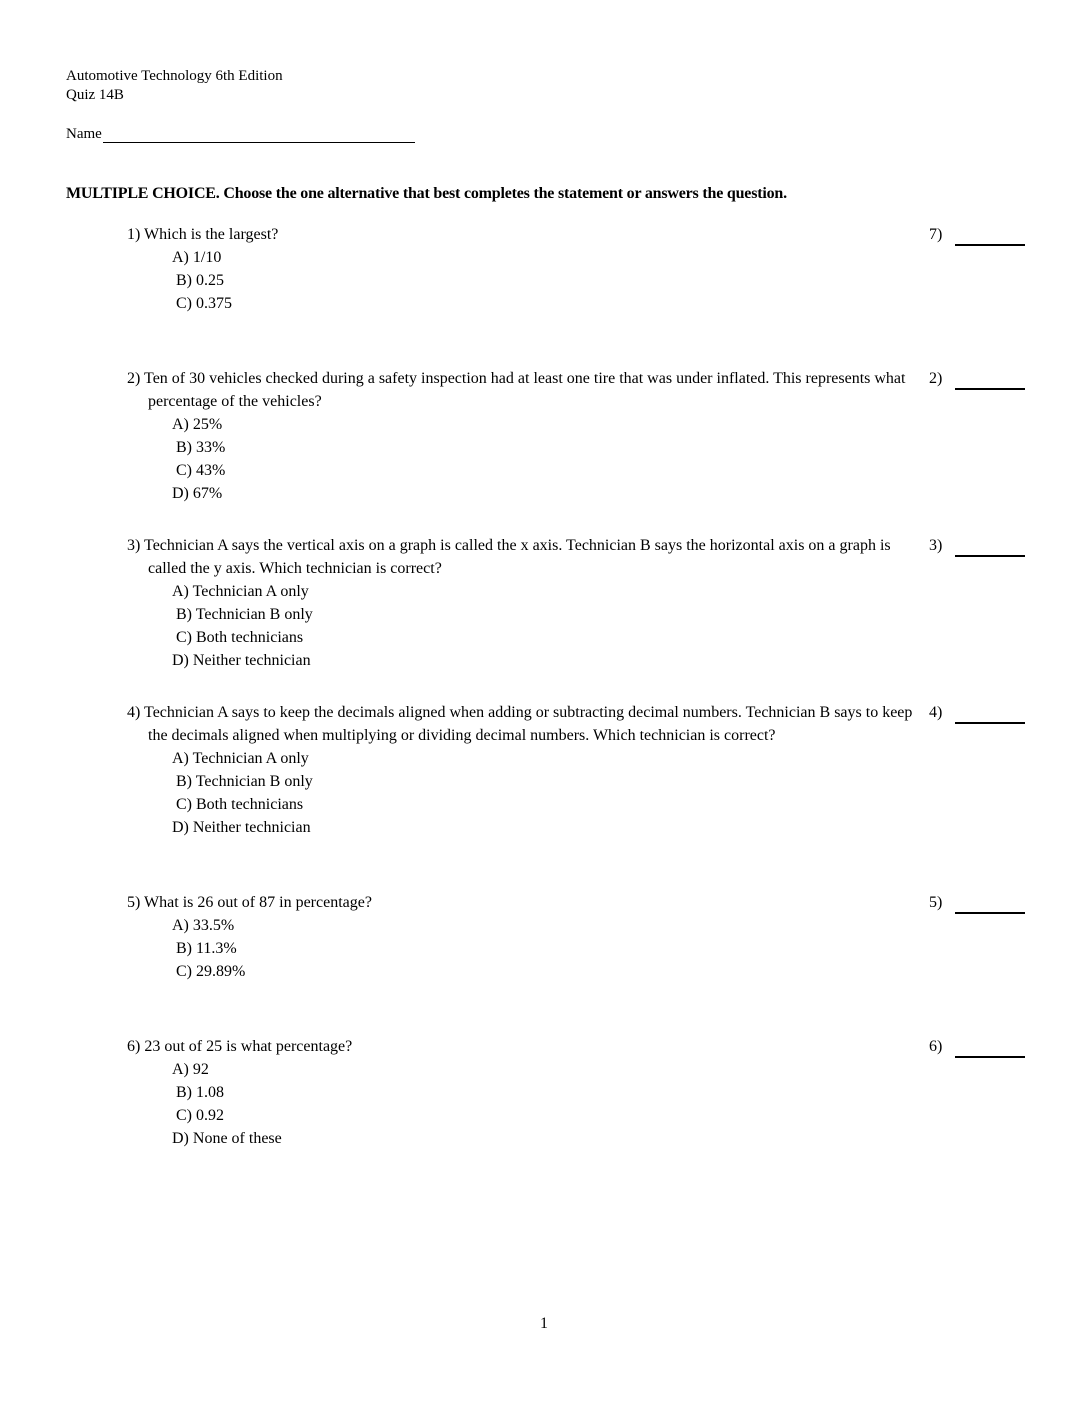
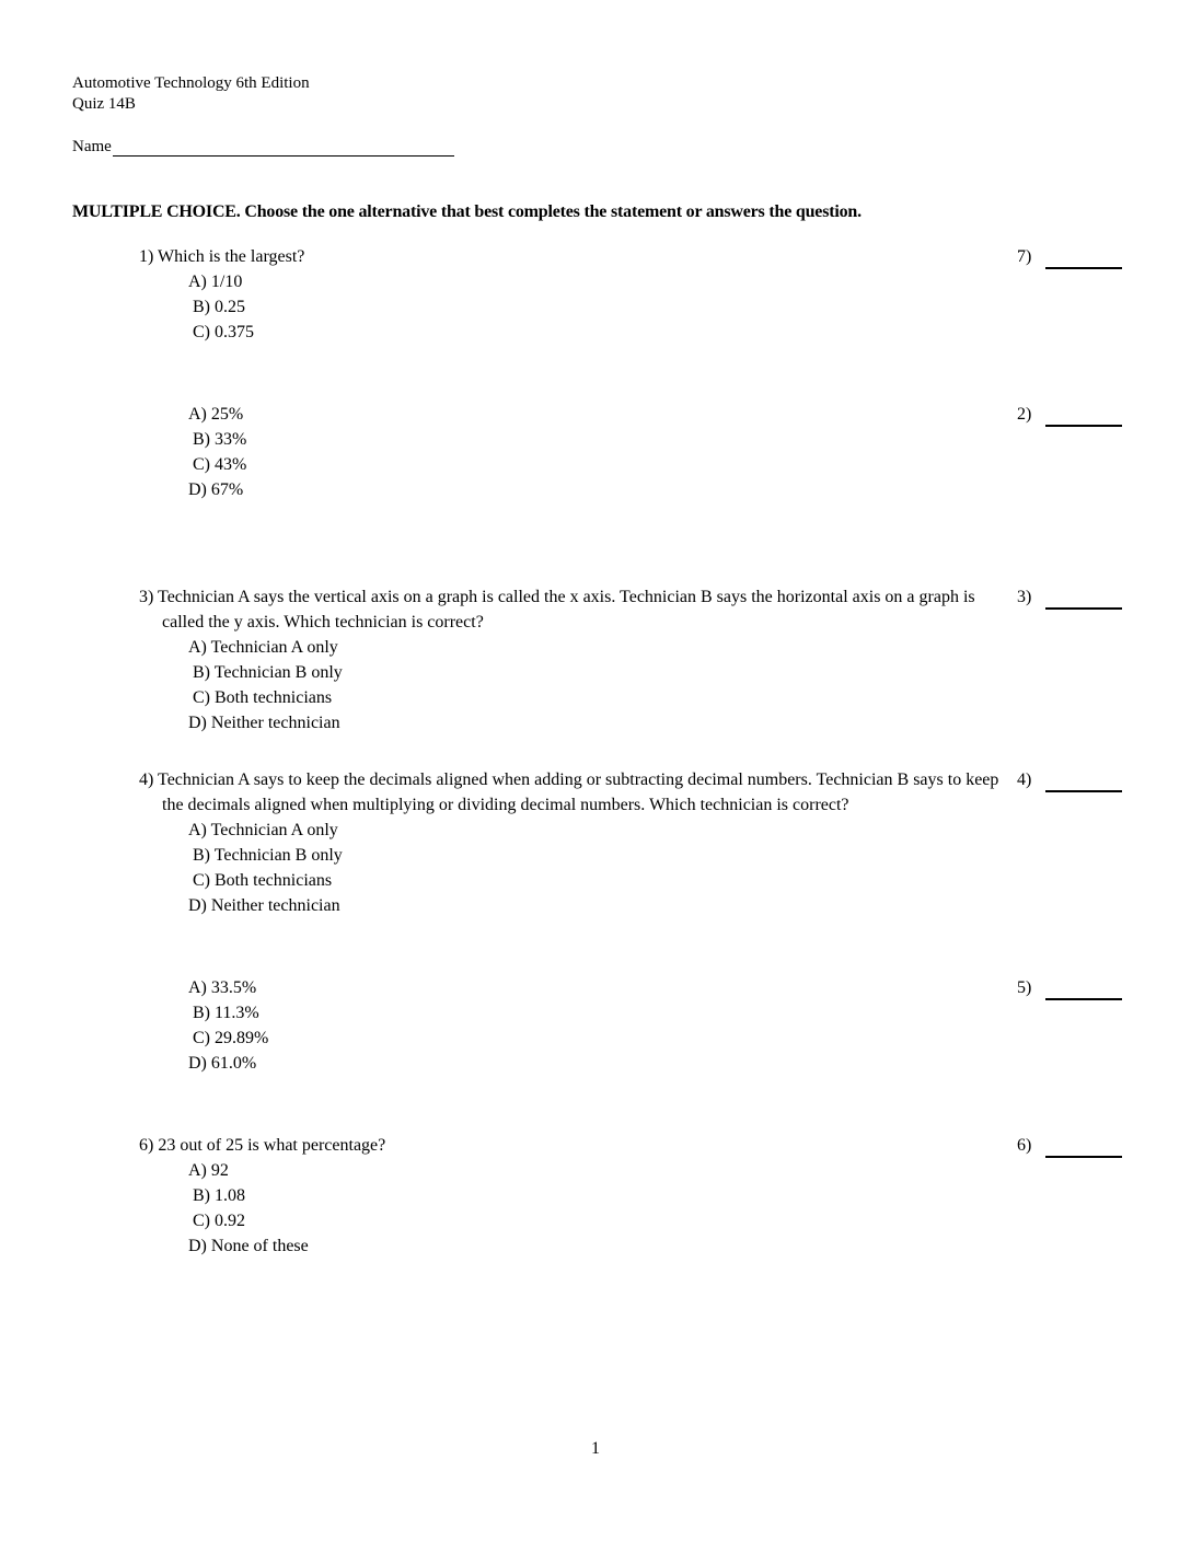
  Automotive Technology 6th Edition
  Quiz 14B
  Name
  MULTIPLE CHOICE. Choose the one alternative that best completes the statement or answers the question.
  1) Which is the largest?
  A) 1/10
  B) 0.25
  C) 0.375
  7)
- 2) Ten of 30 vehicles checked during a safety inspection had at least one tire that was under inflated. This represents what percentage of the vehicles?
  A) 25%
  B) 33%
  C) 43%
  D) 67%
  2)
  3) Technician A says the vertical axis on a graph is called the x axis. Technician B says the horizontal axis on a graph is called the y axis. Which technician is correct?
  A) Technician A only
  B) Technician B only
  C) Both technicians
  D) Neither technician
  3)
  4) Technician A says to keep the decimals aligned when adding or subtracting decimal numbers. Technician B says to keep the decimals aligned when multiplying or dividing decimal numbers. Which technician is correct?
  A) Technician A only
  B) Technician B only
  C) Both technicians
  D) Neither technician
  4)
- 5) What is 26 out of 87 in percentage?
  A) 33.5%
  B) 11.3%
  C) 29.89%
+ D) 61.0%
  5)
  6) 23 out of 25 is what percentage?
  A) 92
  B) 1.08
  C) 0.92
  D) None of these
  6)
  1
